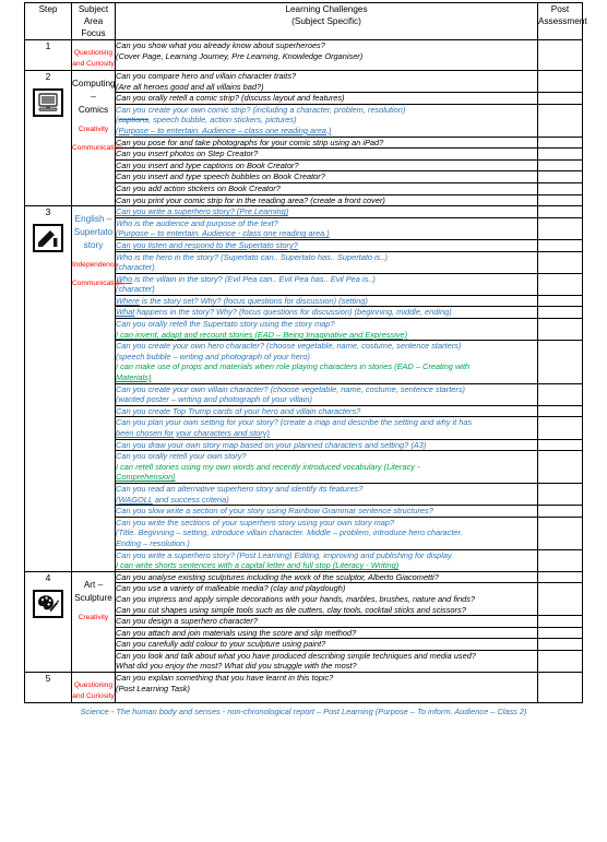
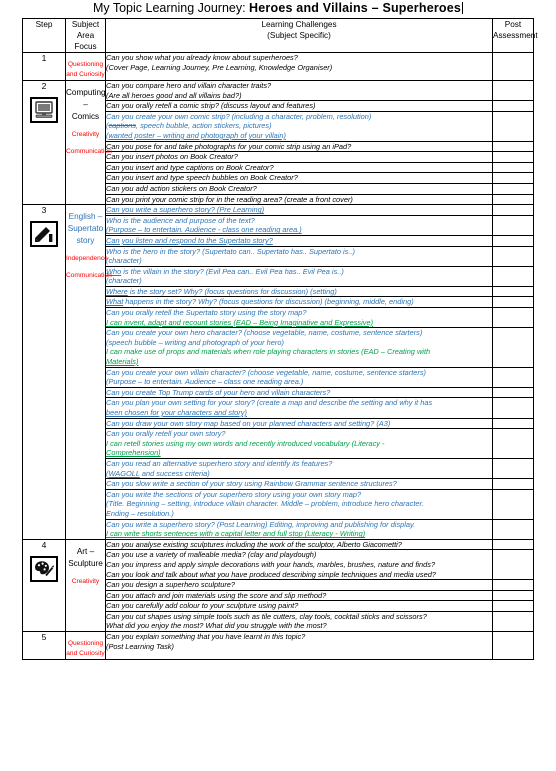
+ My Topic Learning Journey: Heroes and Villains – Superheroes
  Step	Subject Area Focus	Learning Challenges (Subject Specific)	Post Assessment
  1		Can you show what you already know about superheroes?(Cover Page, Learning Journey, Pre Learning, Knowledge Organiser)
  2	Computing –Comics	Can you compare hero and villain character traits?(Are all heroes good and all villains bad?)
  Can you orally retell a comic strip? (discuss layout and features)
- Can you create your own comic strip? (including a character, problem, resolution)(captions, speech bubble, action stickers, pictures)(Purpose – to entertain. Audience – class one reading area.)
+ Can you create your own comic strip? (including a character, problem, resolution)(captions, speech bubble, action stickers, pictures)(wanted poster – writing and photograph of your villain)
  Can you pose for and take photographs for your comic strip using an iPad?
- Can you insert photos on Step Creator?
+ Can you insert photos on Book Creator?
  Can you insert and type captions on Book Creator?
  Can you insert and type speech bubbles on Book Creator?
  Can you add action stickers on Book Creator?
  Can you print your comic strip for in the reading area? (create a front cover)
  3	English –Supertatostory	Can you write a superhero story? (Pre Learning)
  Who is the audience and purpose of the text?(Purpose – to entertain. Audience - class one reading area.)
  Can you listen and respond to the Supertato story?
  Who is the hero in the story? (Supertato can.. Supertato has.. Supertato is..)(character)
  Who is the villain in the story? (Evil Pea can.. Evil Pea has.. Evil Pea is..)(character)
  Where is the story set? Why? (focus questions for discussion) (setting)
  What happens in the story? Why? (focus questions for discussion) (beginning, middle, ending)
  Can you orally retell the Supertato story using the story map?I can invent, adapt and recount stories (EAD – Being Imaginative and Expressive)
  Can you create your own hero character? (choose vegetable, name, costume, sentence starters)(speech bubble – writing and photograph of your hero)I can make use of props and materials when role playing characters in stories (EAD – Creating withMaterials)
- Can you create your own villain character? (choose vegetable, name, costume, sentence starters)(wanted poster – writing and photograph of your villain)
+ Can you create your own villain character? (choose vegetable, name, costume, sentence starters)(Purpose – to entertain. Audience – class one reading area.)
  Can you create Top Trump cards of your hero and villain characters?
  Can you plan your own setting for your story? (create a map and describe the setting and why it hasbeen chosen for your characters and story)
  Can you draw your own story map based on your planned characters and setting? (A3)
  Can you orally retell your own story?I can retell stories using my own words and recently introduced vocabulary (Literacy -Comprehension)
  Can you read an alternative superhero story and identify its features?(WAGOLL and success criteria)
  Can you slow write a section of your story using Rainbow Grammar sentence structures?
  Can you write the sections of your superhero story using your own story map?(Title. Beginning – setting, introduce villain character. Middle – problem, introduce hero character.Ending – resolution.)
  Can you write a superhero story? (Post Learning) Editing, improving and publishing for display.I can write shorts sentences with a capital letter and full stop (Literacy - Writing)
  4	Art –Sculpture	Can you analyse existing sculptures including the work of the sculptor, Alberto Giacometti?
- Can you use a variety of malleable media? (clay and playdough)Can you impress and apply simple decorations with your hands, marbles, brushes, nature and finds?Can you cut shapes using simple tools such as tile cutters, clay tools, cocktail sticks and scissors?
+ Can you use a variety of malleable media? (clay and playdough)Can you impress and apply simple decorations with your hands, marbles, brushes, nature and finds?Can you look and talk about what you have produced describing simple techniques and media used?
- Can you design a superhero character?
+ Can you design a superhero sculpture?
  Can you attach and join materials using the score and slip method?
  Can you carefully add colour to your sculpture using paint?
- Can you look and talk about what you have produced describing simple techniques and media used?What did you enjoy the most? What did you struggle with the most?
+ Can you cut shapes using simple tools such as tile cutters, clay tools, cocktail sticks and scissors?What did you enjoy the most? What did you struggle with the most?
  5		Can you explain something that you have learnt in this topic?(Post Learning Task)
- Science - The human body and senses - non-chronological report – Post Learning (Purpose – To inform. Audience – Class 2)
